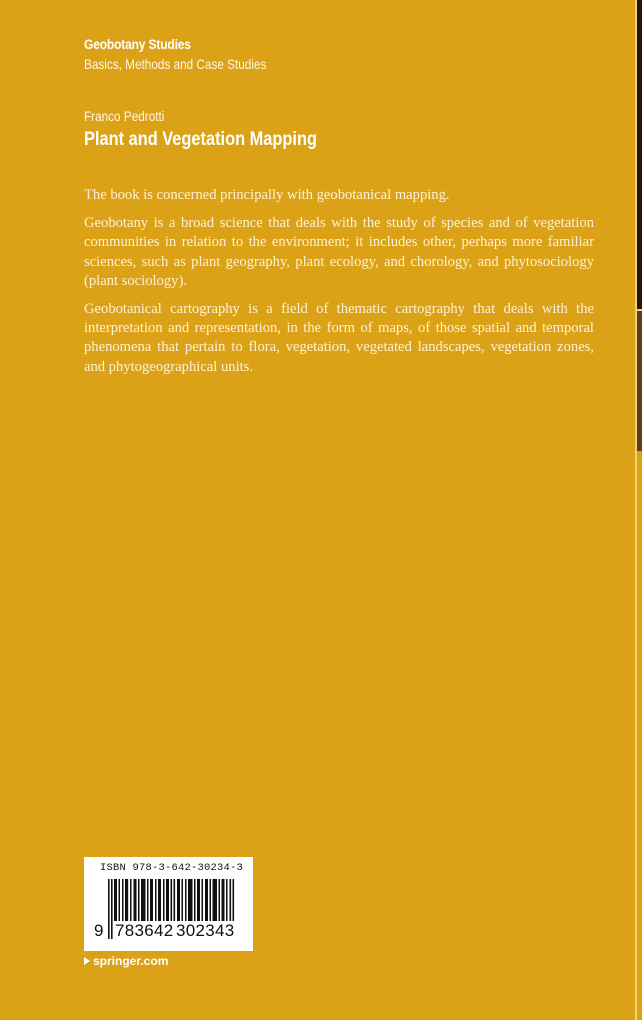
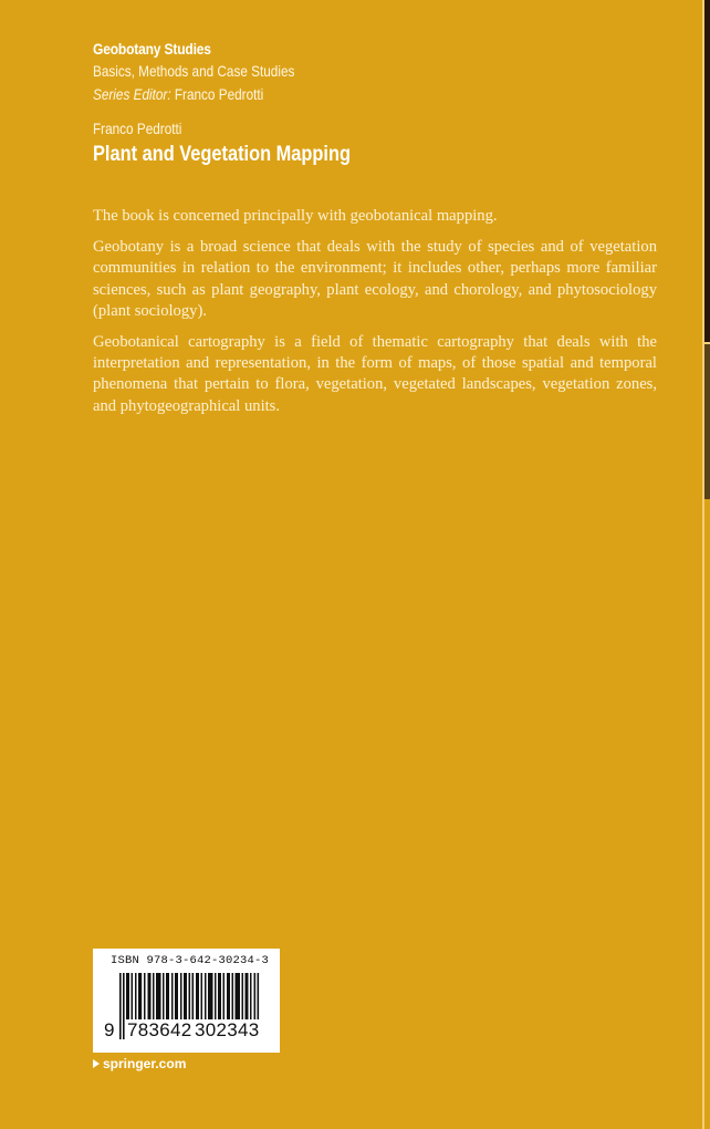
  Geobotany Studies
  Basics, Methods and Case Studies
+ Series Editor: Franco Pedrotti
  Franco Pedrotti
  Plant and Vegetation Mapping
  The book is concerned principally with geobotanical mapping.
  Geobotany is a broad science that deals with the study of species and of vegetation communities in relation to the environment; it includes other, perhaps more familiar sciences, such as plant geography, plant ecology, and chorology, and phytosociology (plant sociology).
  Geobotanical cartography is a field of thematic cartography that deals with the interpretation and representation, in the form of maps, of those spatial and temporal phenomena that pertain to flora, vegetation, vegetated landscapes, vegetation zones, and phytogeographical units.
  ISBN 978-3-642-30234-3
  9
  783642
  302343
  springer.com
